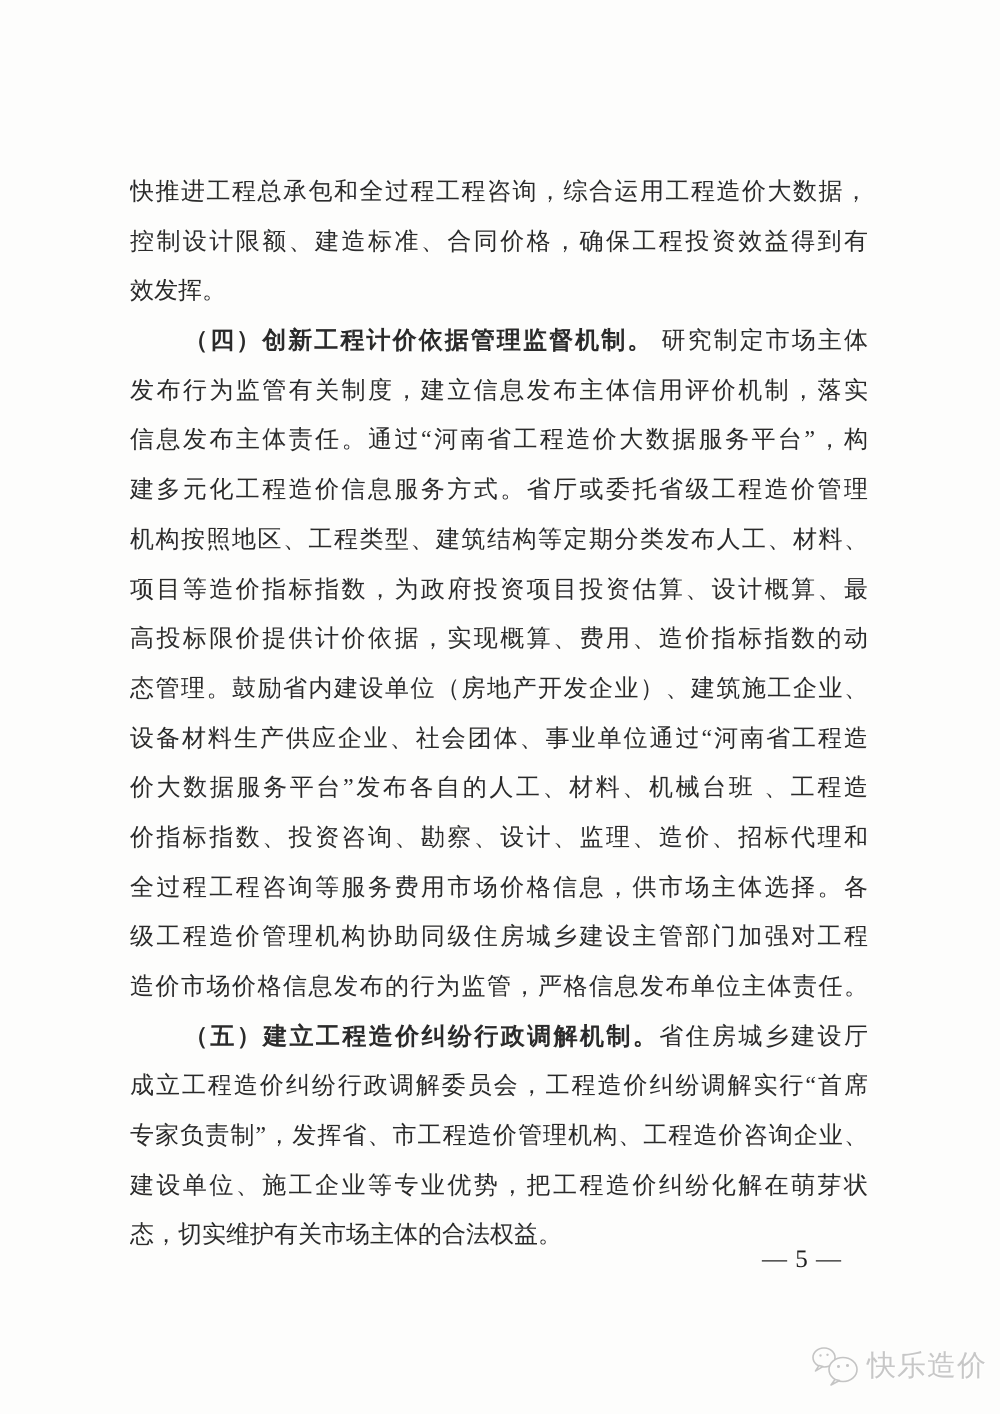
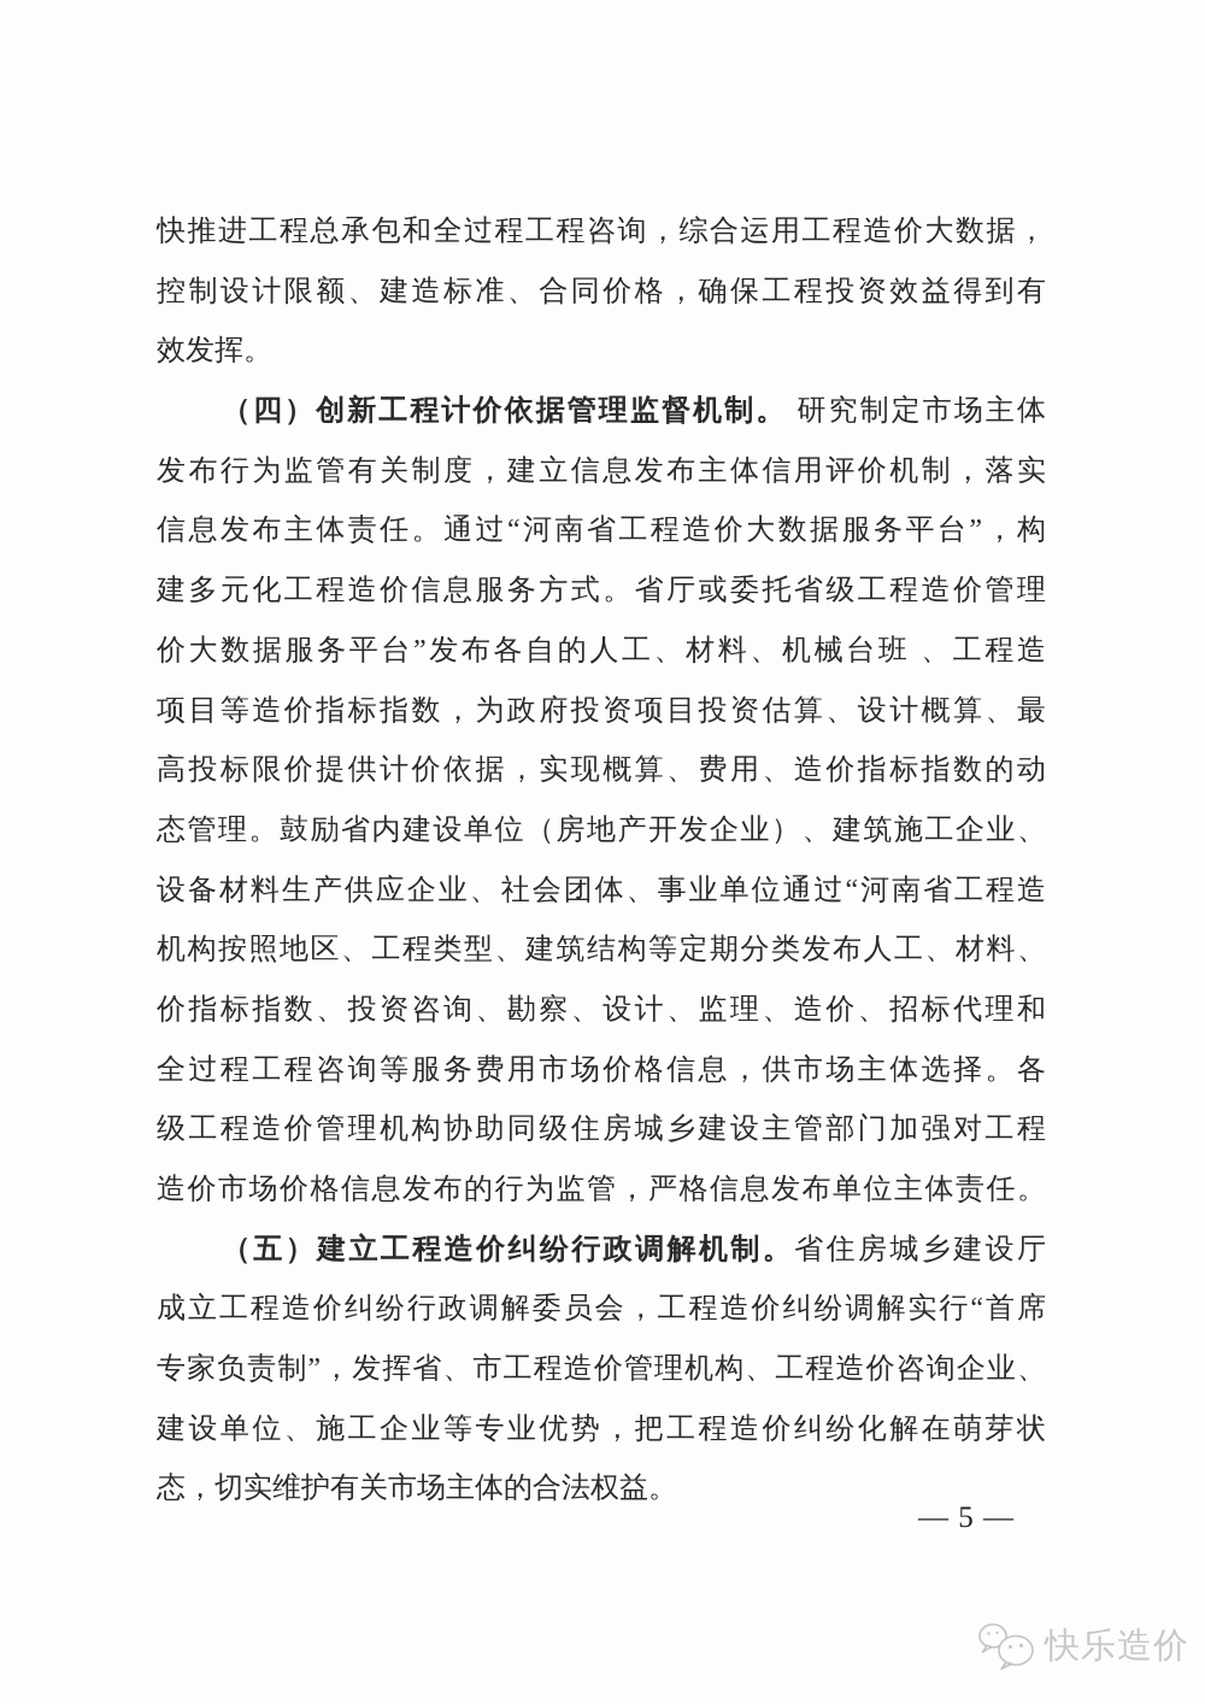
  快推进工程总承包和全过程工程咨询，综合运用工程造价大数据，
  控制设计限额、建造标准、合同价格，确保工程投资效益得到有
  效发挥。
  （四）创新工程计价依据管理监督机制。 研究制定市场主体
  发布行为监管有关制度，建立信息发布主体信用评价机制，落实
  信息发布主体责任。通过“河南省工程造价大数据服务平台”，构
  建多元化工程造价信息服务方式。省厅或委托省级工程造价管理
- 机构按照地区、工程类型、建筑结构等定期分类发布人工、材料、
+ 价大数据服务平台”发布各自的人工、材料、机械台班 、工程造
  项目等造价指标指数，为政府投资项目投资估算、设计概算、最
  高投标限价提供计价依据，实现概算、费用、造价指标指数的动
  态管理。鼓励省内建设单位（房地产开发企业）、建筑施工企业、
  设备材料生产供应企业、社会团体、事业单位通过“河南省工程造
- 价大数据服务平台”发布各自的人工、材料、机械台班 、工程造
+ 机构按照地区、工程类型、建筑结构等定期分类发布人工、材料、
  价指标指数、投资咨询、勘察、设计、监理、造价、招标代理和
  全过程工程咨询等服务费用市场价格信息，供市场主体选择。各
  级工程造价管理机构协助同级住房城乡建设主管部门加强对工程
  造价市场价格信息发布的行为监管，严格信息发布单位主体责任。
  （五）建立工程造价纠纷行政调解机制。省住房城乡建设厅
  成立工程造价纠纷行政调解委员会，工程造价纠纷调解实行“首席
  专家负责制”，发挥省、市工程造价管理机构、工程造价咨询企业、
  建设单位、施工企业等专业优势，把工程造价纠纷化解在萌芽状
  态，切实维护有关市场主体的合法权益。
  — 5 —
  快乐造价
